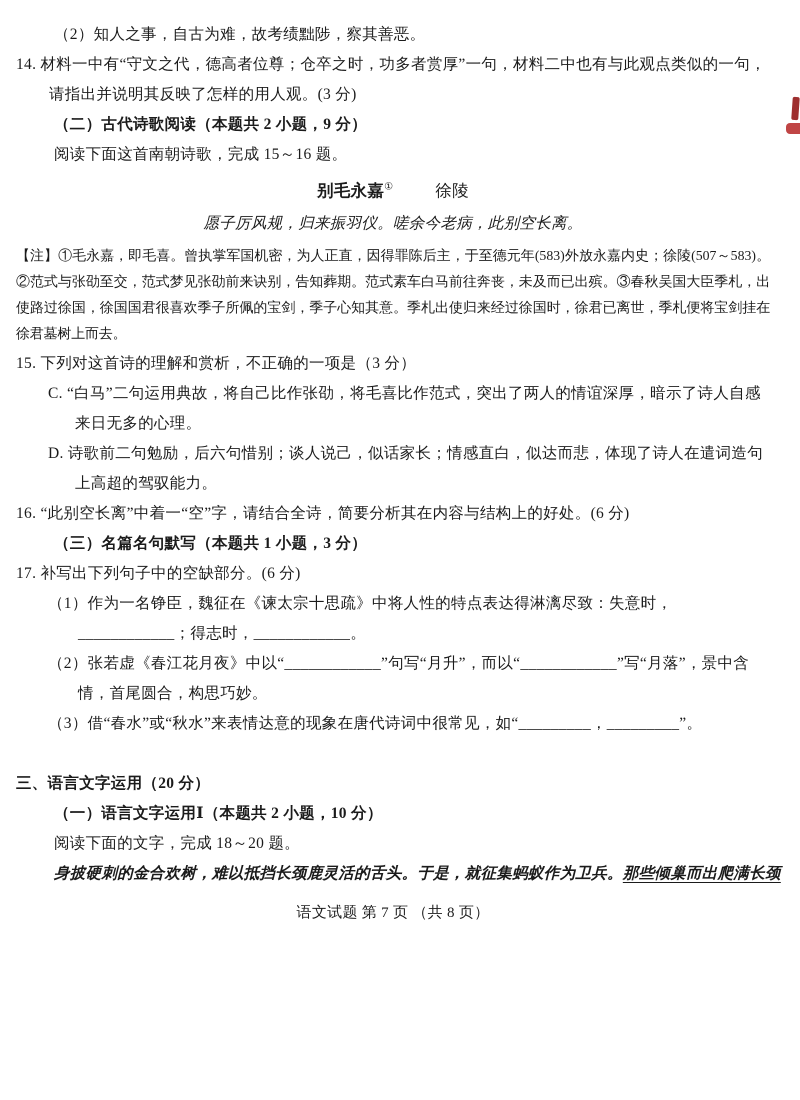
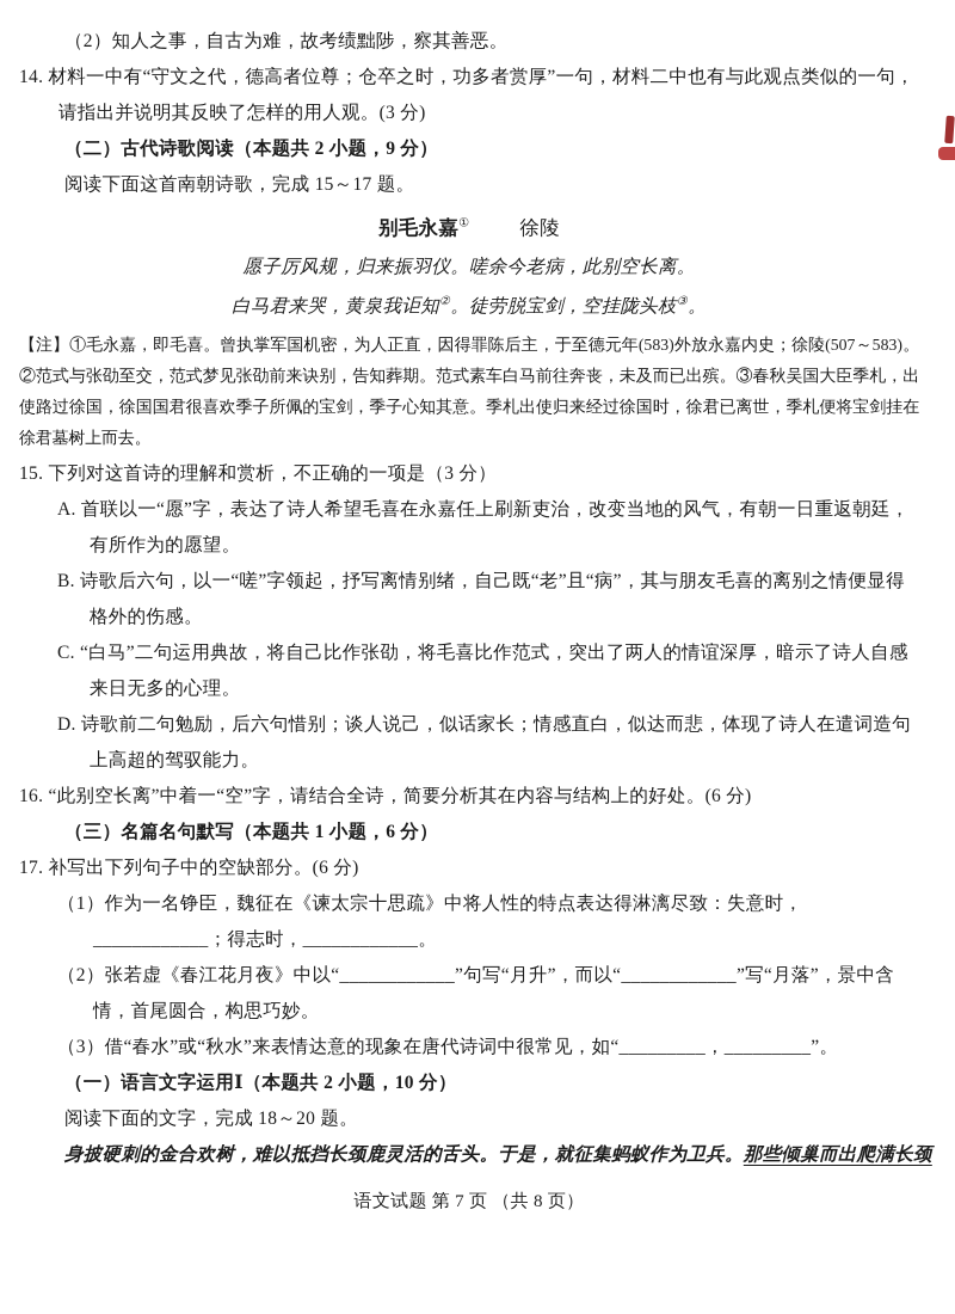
  （2）知人之事，自古为难，故考绩黜陟，察其善恶。
  14. 材料一中有“守文之代，德高者位尊；仓卒之时，功多者赏厚”一句，材料二中也有与此观点类似的一句，请指出并说明其反映了怎样的用人观。(3 分)
  （二）古代诗歌阅读（本题共 2 小题，9 分）
- 阅读下面这首南朝诗歌，完成 15～16 题。
+ 阅读下面这首南朝诗歌，完成 15～17 题。
  别毛永嘉① 徐陵
  愿子厉风规，归来振羽仪。嗟余今老病，此别空长离。
+ 白马君来哭，黄泉我讵知②。徒劳脱宝剑，空挂陇头枝③。
  【注】①毛永嘉，即毛喜。曾执掌军国机密，为人正直，因得罪陈后主，于至德元年(583)外放永嘉内史；徐陵(507～583)。②范式与张劭至交，范式梦见张劭前来诀别，告知葬期。范式素车白马前往奔丧，未及而已出殡。③春秋吴国大臣季札，出使路过徐国，徐国国君很喜欢季子所佩的宝剑，季子心知其意。季札出使归来经过徐国时，徐君已离世，季札便将宝剑挂在徐君墓树上而去。
  15. 下列对这首诗的理解和赏析，不正确的一项是（3 分）
+ A. 首联以一“愿”字，表达了诗人希望毛喜在永嘉任上刷新吏治，改变当地的风气，有朝一日重返朝廷，有所作为的愿望。
+ B. 诗歌后六句，以一“嗟”字领起，抒写离情别绪，自己既“老”且“病”，其与朋友毛喜的离别之情便显得格外的伤感。
  C. “白马”二句运用典故，将自己比作张劭，将毛喜比作范式，突出了两人的情谊深厚，暗示了诗人自感来日无多的心理。
  D. 诗歌前二句勉励，后六句惜别；谈人说己，似话家长；情感直白，似达而悲，体现了诗人在遣词造句上高超的驾驭能力。
  16. “此别空长离”中着一“空”字，请结合全诗，简要分析其在内容与结构上的好处。(6 分)
- （三）名篇名句默写（本题共 1 小题，3 分）
+ （三）名篇名句默写（本题共 1 小题，6 分）
  17. 补写出下列句子中的空缺部分。(6 分)
  （1）作为一名铮臣，魏征在《谏太宗十思疏》中将人性的特点表达得淋漓尽致：失意时，____________；得志时，____________。
  （2）张若虚《春江花月夜》中以“____________”句写“月升”，而以“____________”写“月落”，景中含情，首尾圆合，构思巧妙。
  （3）借“春水”或“秋水”来表情达意的现象在唐代诗词中很常见，如“_________，_________”。
- 三、语言文字运用（20 分）
  （一）语言文字运用Ⅰ（本题共 2 小题，10 分）
  阅读下面的文字，完成 18～20 题。
  身披硬刺的金合欢树，难以抵挡长颈鹿灵活的舌头。于是，就征集蚂蚁作为卫兵。那些倾巢而出爬满长颈
  语文试题 第 7 页 （共 8 页）
